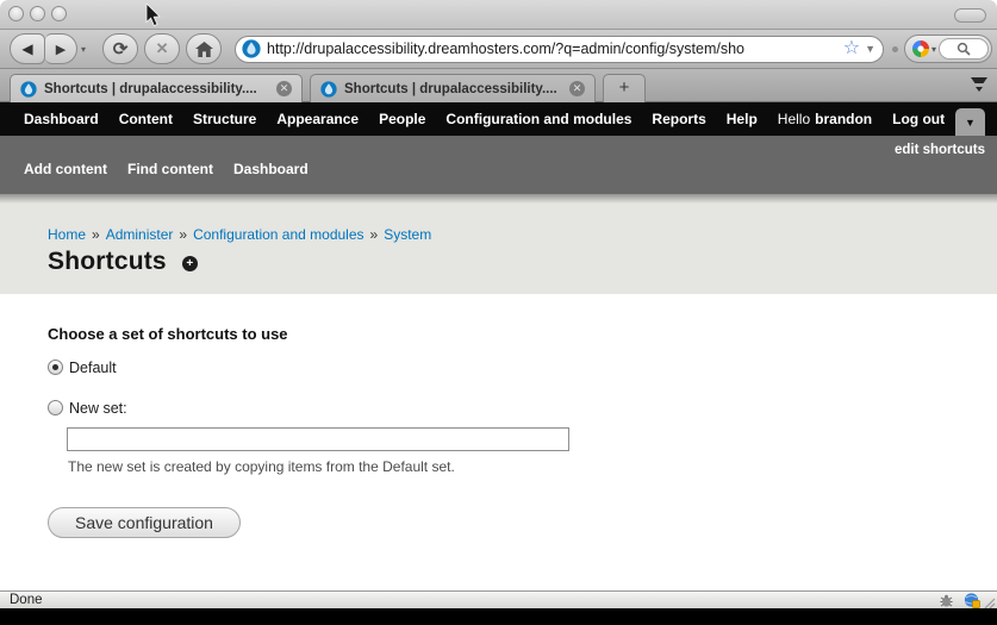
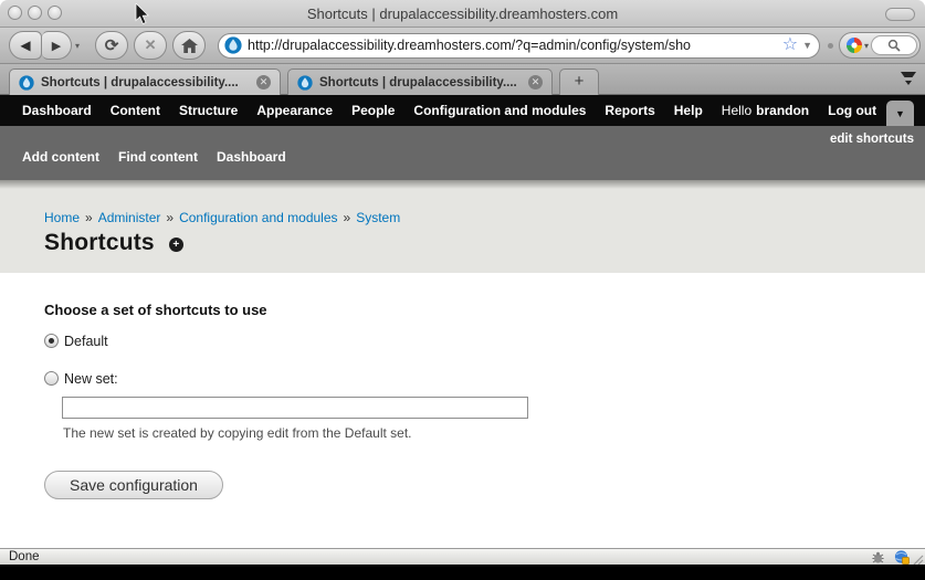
+ Shortcuts | drupalaccessibility.dreamhosters.com
  ◀
  ▶
  ▾
  ⟳
  ✕
  http://drupalaccessibility.dreamhosters.com/?q=admin/config/system/sho
  ☆
  ▼
  ▾
  Shortcuts | drupalaccessibility....
  ✕
  Shortcuts | drupalaccessibility....
  ✕
  +
  Dashboard
  Content
  Structure
  Appearance
  People
  Configuration and modules
  Reports
  Help
  Hello
  brandon
  Log out
  ▼
  edit shortcuts
  Add content
  Find content
  Dashboard
  Home » Administer » Configuration and modules » System
  Shortcuts
  +
  Choose a set of shortcuts to use
  Default
  New set:
- The new set is created by copying items from the Default set.
+ The new set is created by copying edit from the Default set.
  Save configuration
  Done
